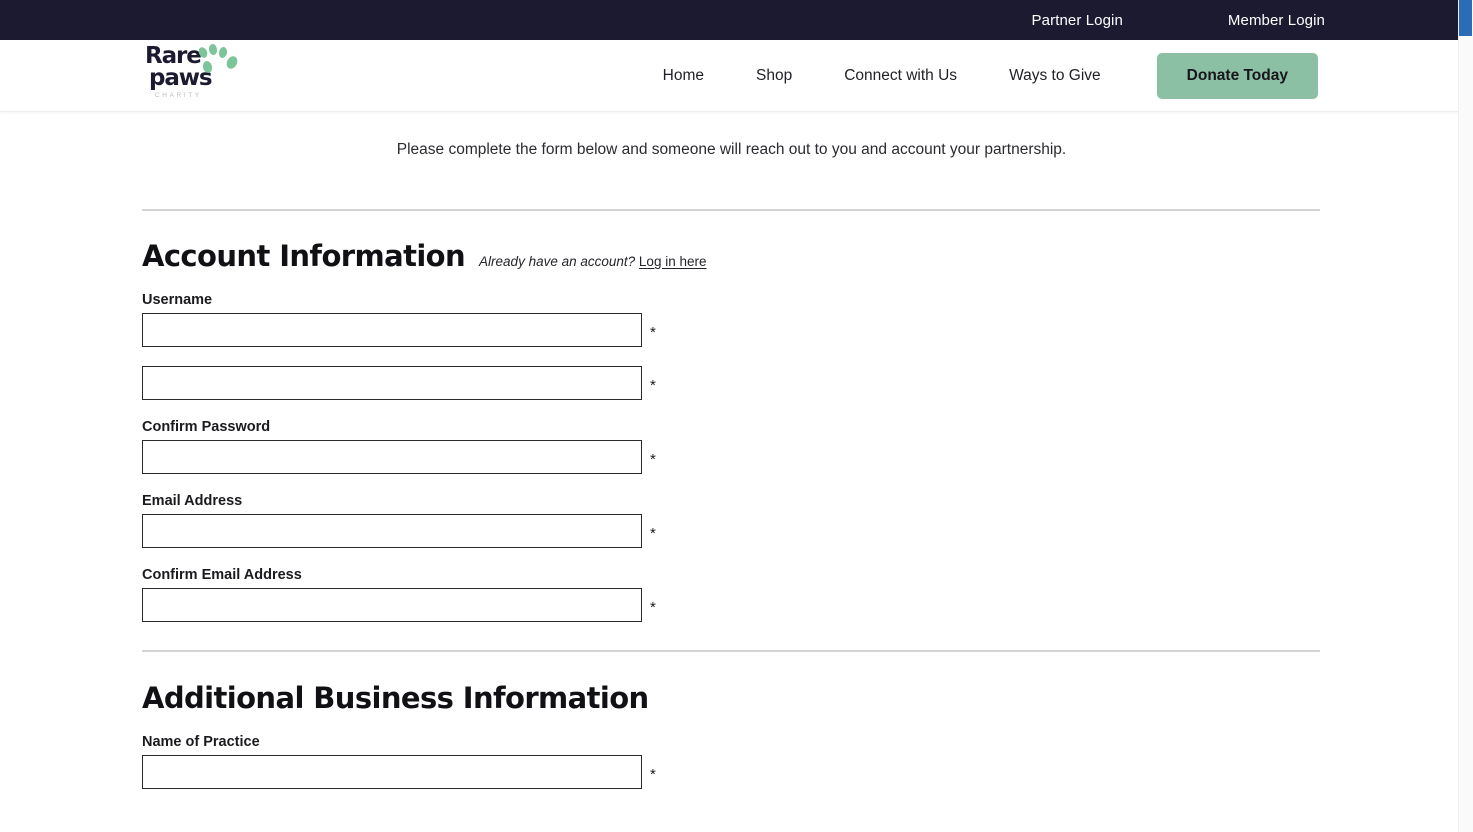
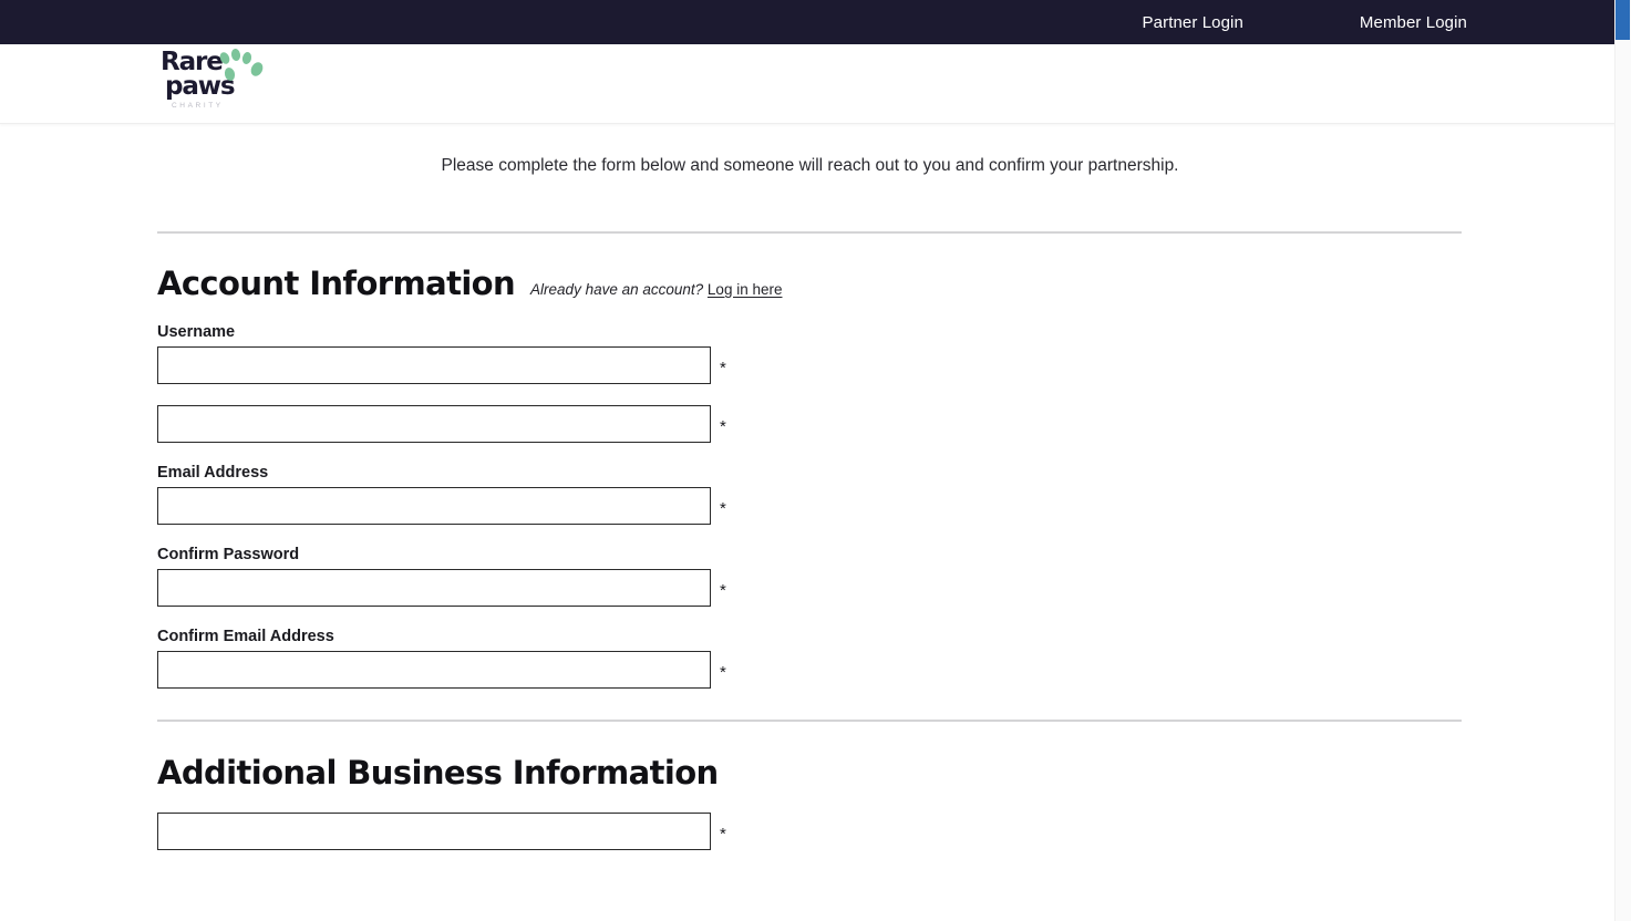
  Partner Login
  Member Login
  Rare
  paws
- Home
- Shop
- Connect with Us
- Ways to Give
- Donate Today
- Please complete the form below and someone will reach out to you and account your partnership.
+ Please complete the form below and someone will reach out to you and confirm your partnership.
  Account Information
  Already have an account? Log in here
  Username
  *
  *
- Confirm Password
+ Email Address
  *
- Email Address
+ Confirm Password
  *
  Confirm Email Address
  *
  Additional Business Information
- Name of Practice
  *
